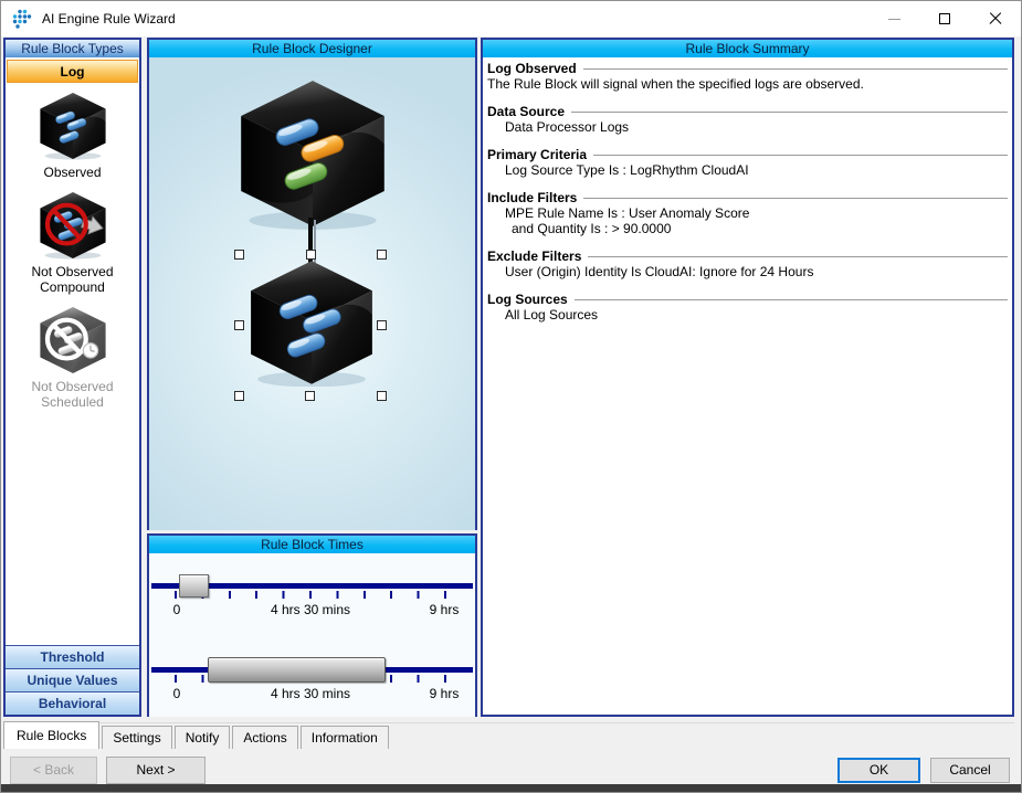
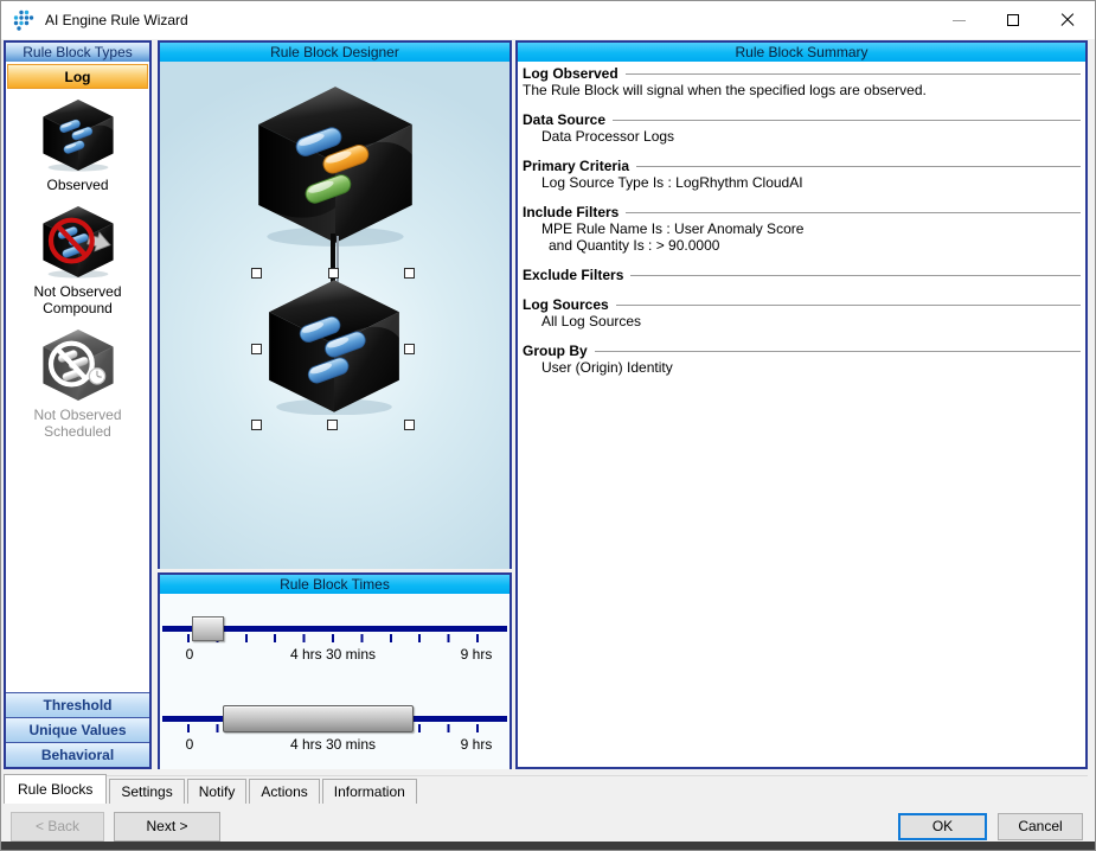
  AI Engine Rule Wizard
  Rule Block Types
  Log
  Observed
  Not Observed
  Compound
  Not Observed
  Scheduled
  Threshold
  Unique Values
  Behavioral
  Rule Block Designer
  Rule Block Times
  0
  4 hrs 30 mins
  9 hrs
  0
  4 hrs 30 mins
  9 hrs
  Rule Block Summary
  Log Observed
  The Rule Block will signal when the specified logs are observed.
  Data Source
  Data Processor Logs
  Primary Criteria
  Log Source Type Is : LogRhythm CloudAI
  Include Filters
  MPE Rule Name Is : User Anomaly Score
  and Quantity Is : > 90.0000
  Exclude Filters
- User (Origin) Identity Is CloudAI: Ignore for 24 Hours
  Log Sources
  All Log Sources
+ Group By
+ User (Origin) Identity
  Rule Blocks
  Settings
  Notify
  Actions
  Information
  < Back
  Next >
  OK
  Cancel
